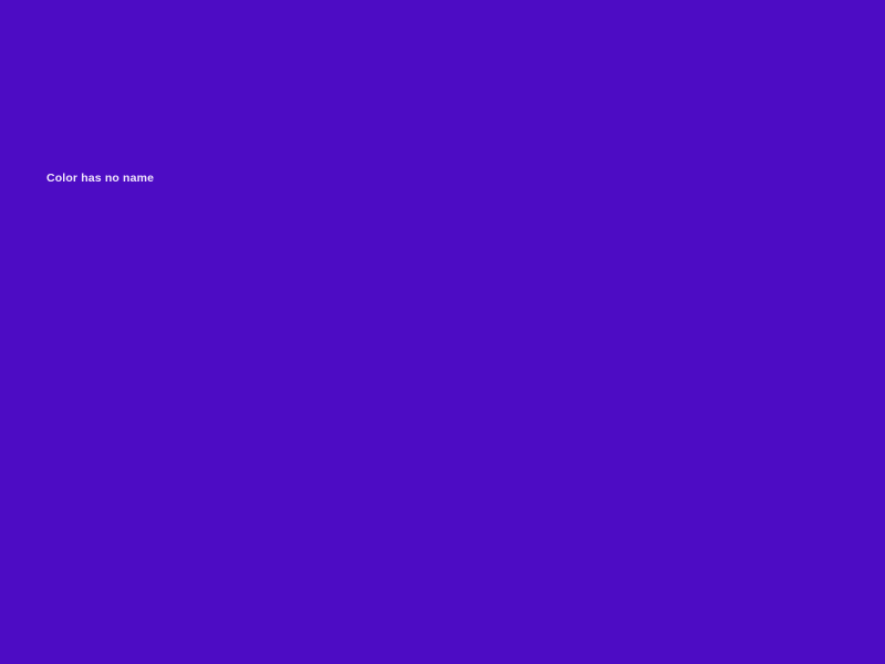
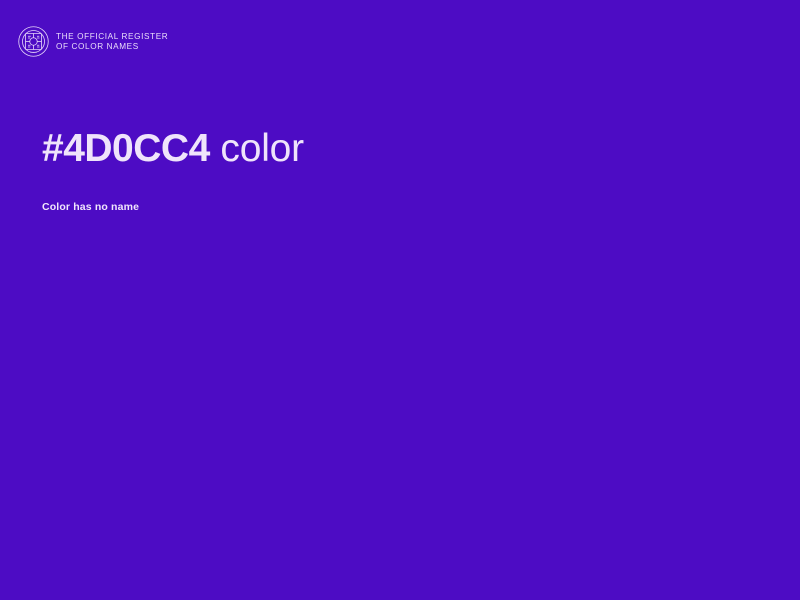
+ THE OFFICIAL REGISTER
+ OF COLOR NAMES
+ #4D0CC4 color
  Color has no name
